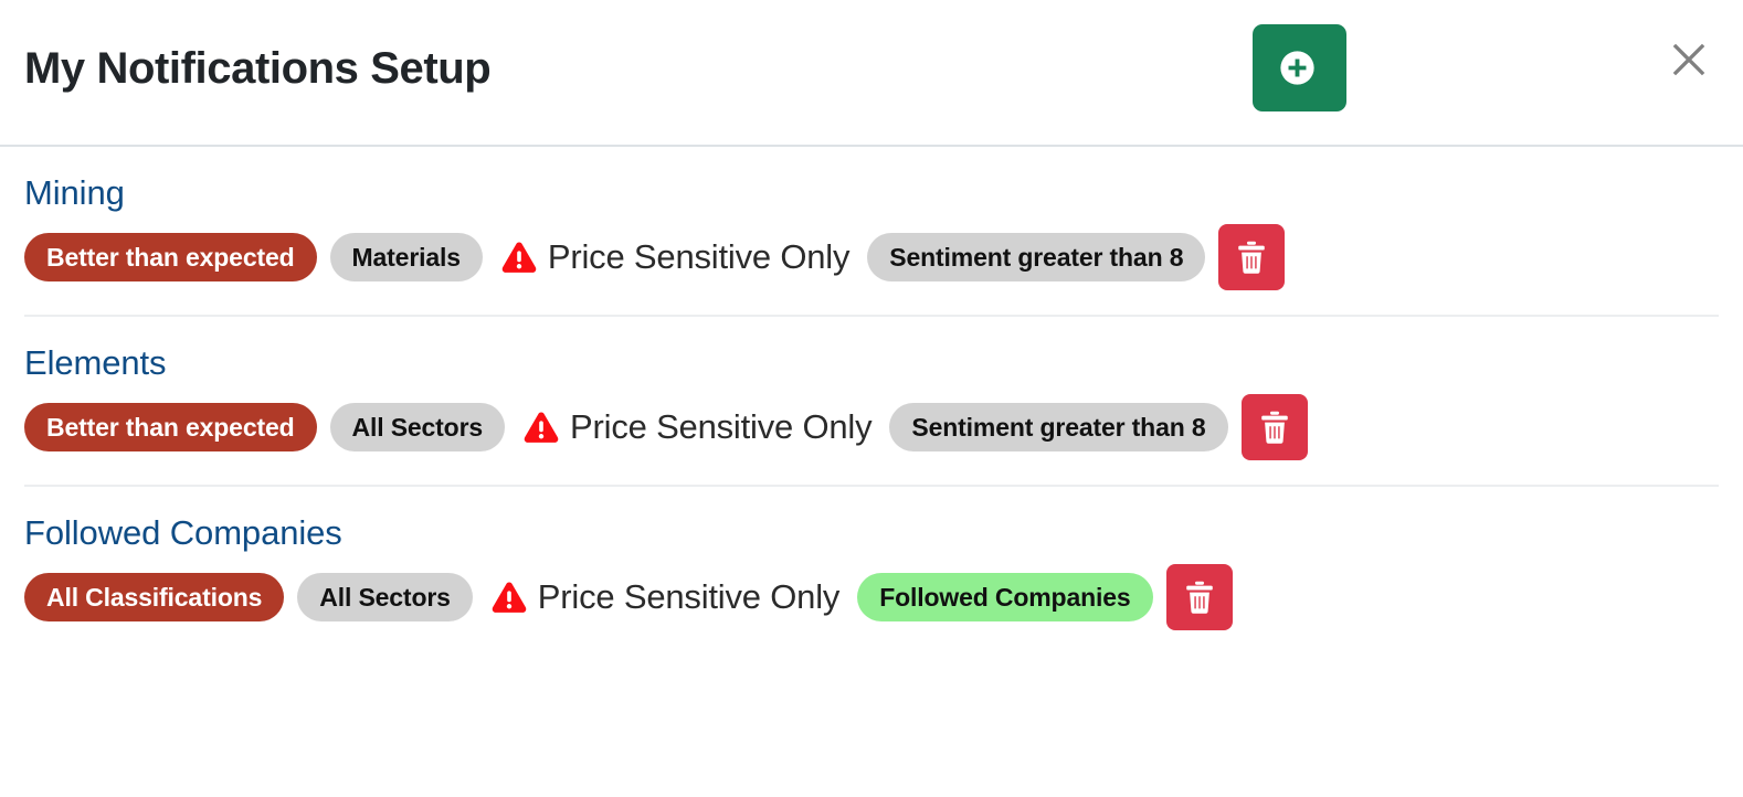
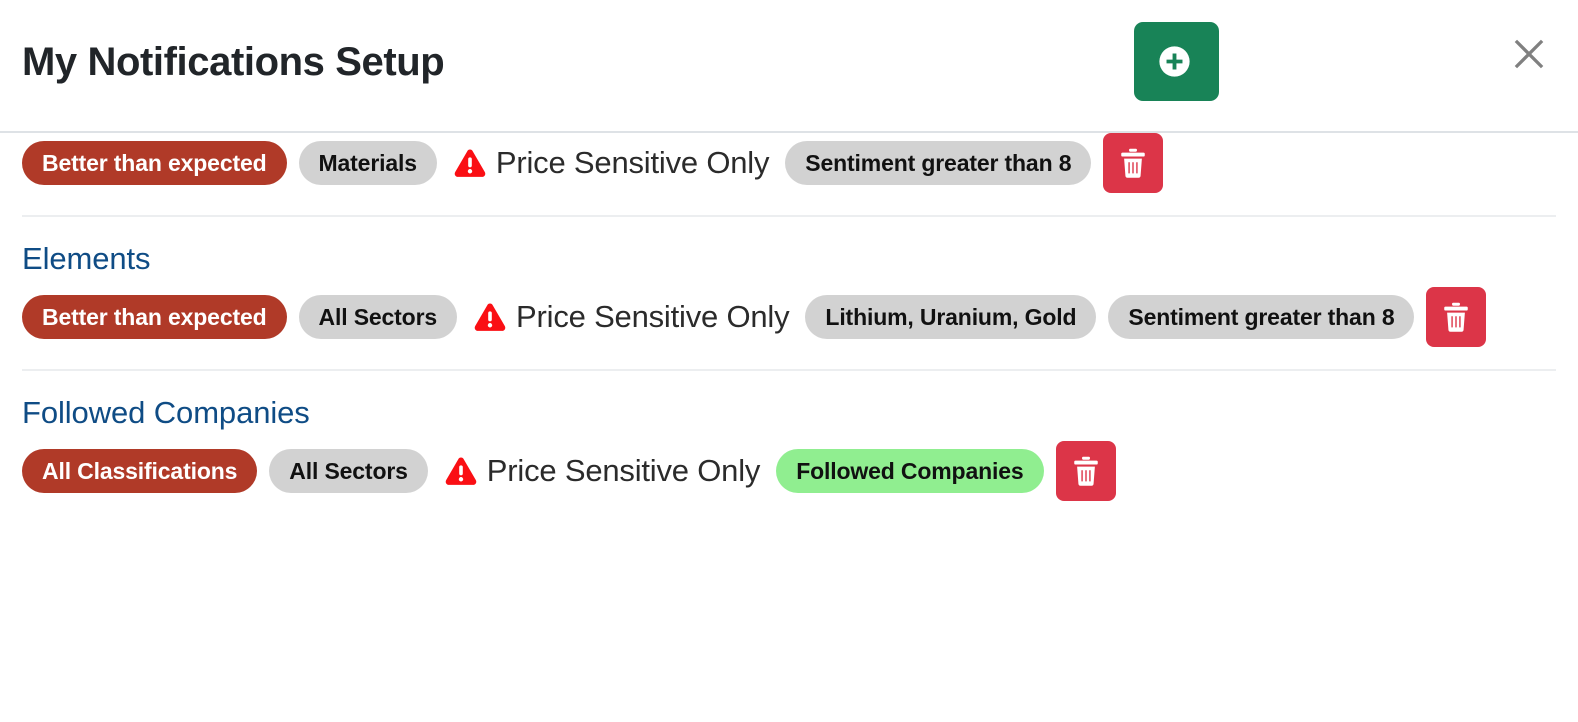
  My Notifications Setup
- Mining
  Better than expected
  Materials
  Price Sensitive Only
  Sentiment greater than 8
  Elements
  Better than expected
  All Sectors
  Price Sensitive Only
+ Lithium, Uranium, Gold
  Sentiment greater than 8
  Followed Companies
  All Classifications
  All Sectors
  Price Sensitive Only
  Followed Companies
